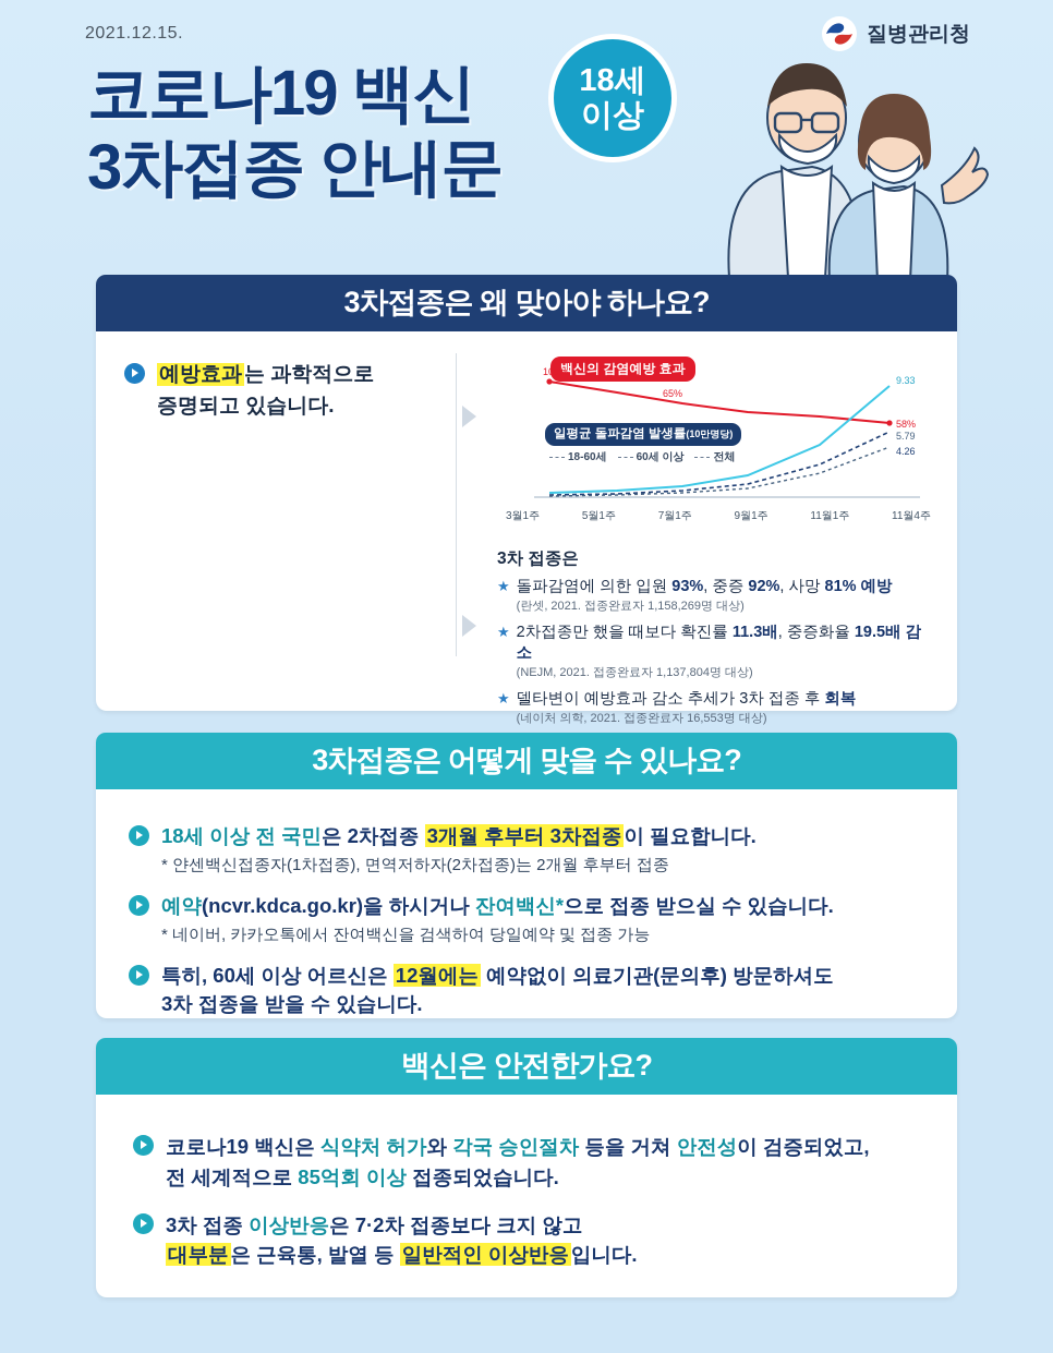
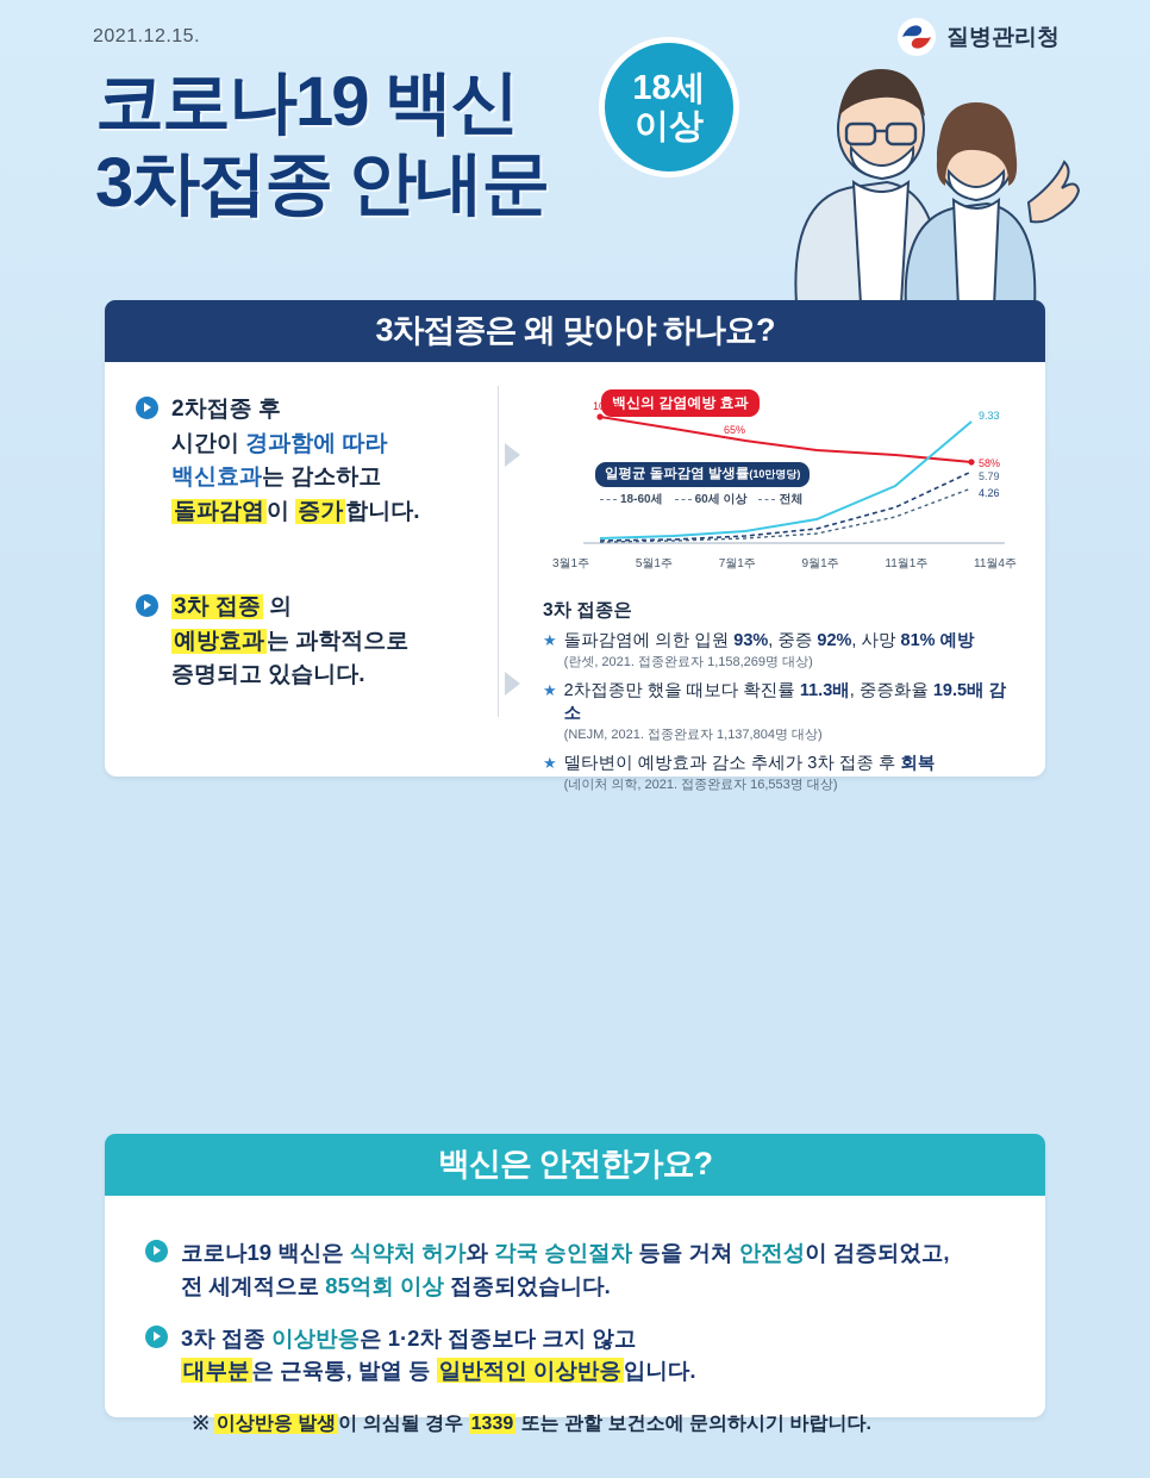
  2021.12.15.
  질병관리청
  코로나19 백신
  3차접종 안내문
  18세
  이상
  3차접종은 왜 맞아야 하나요?
+ 2차접종 후
+ 시간이 경과함에 따라
+ 백신효과는 감소하고
+ 돌파감염이 증가합니다.
+ 3차 접종 의
  예방효과는 과학적으로
  증명되고 있습니다.
  백신의 감염예방 효과
  일평균 돌파감염 발생률(10만명당)
  18-60세
  60세 이상
  전체
  100%
  65%
  58%
  9.33
  5.79
  4.26
  3월1주
  5월1주
  7월1주
  9월1주
  11월1주
  11월4주
  3차 접종은
  ★
  돌파감염에 의한 입원 93%, 중증 92%, 사망 81% 예방
  (란셋, 2021. 접종완료자 1,158,269명 대상)
  ★
  2차접종만 했을 때보다 확진률 11.3배, 중증화율 19.5배 감소
  (NEJM, 2021. 접종완료자 1,137,804명 대상)
  ★
  델타변이 예방효과 감소 추세가 3차 접종 후 회복
  (네이처 의학, 2021. 접종완료자 16,553명 대상)
- 3차접종은 어떻게 맞을 수 있나요?
- 18세 이상 전 국민은 2차접종 3개월 후부터 3차접종이 필요합니다.
- * 얀센백신접종자(1차접종), 면역저하자(2차접종)는 2개월 후부터 접종
- 예약(ncvr.kdca.go.kr)을 하시거나 잔여백신*으로 접종 받으실 수 있습니다.
- * 네이버, 카카오톡에서 잔여백신을 검색하여 당일예약 및 접종 가능
- 특히, 60세 이상 어르신은 12월에는 예약없이 의료기관(문의후) 방문하셔도
- 3차 접종을 받을 수 있습니다.
  백신은 안전한가요?
  코로나19 백신은 식약처 허가와 각국 승인절차 등을 거쳐 안전성이 검증되었고,
  전 세계적으로 85억회 이상 접종되었습니다.
- 3차 접종 이상반응은 7·2차 접종보다 크지 않고
+ 3차 접종 이상반응은 1·2차 접종보다 크지 않고
  대부분은 근육통, 발열 등 일반적인 이상반응입니다.
+ ※ 이상반응 발생이 의심될 경우 1339 또는 관할 보건소에 문의하시기 바랍니다.
